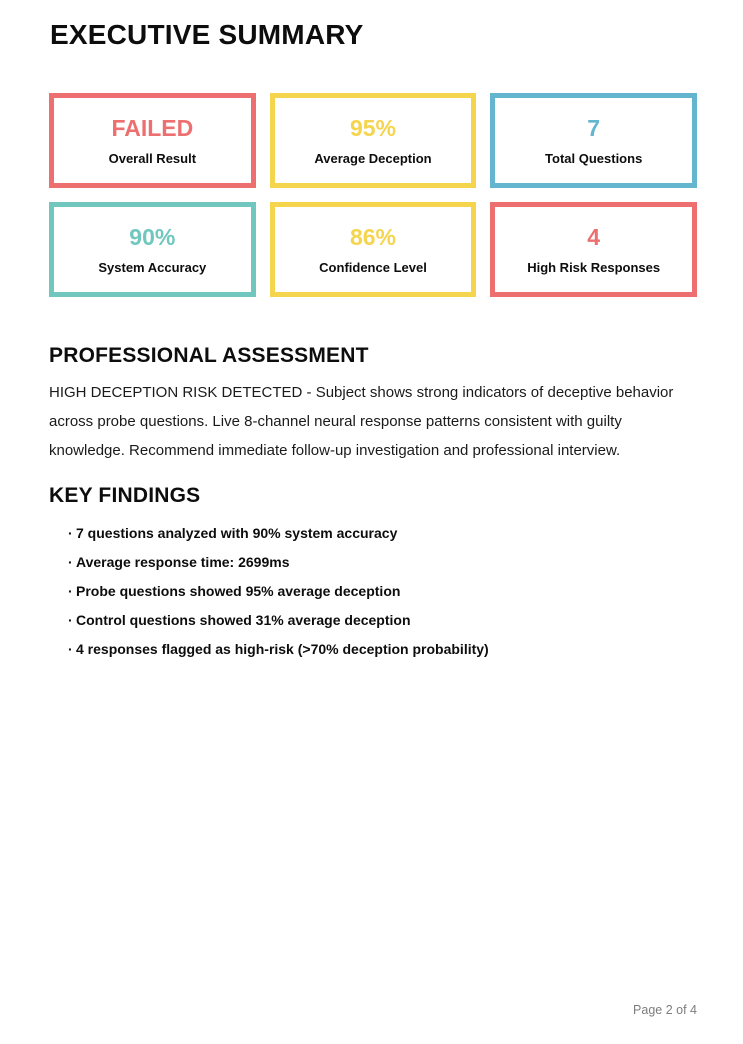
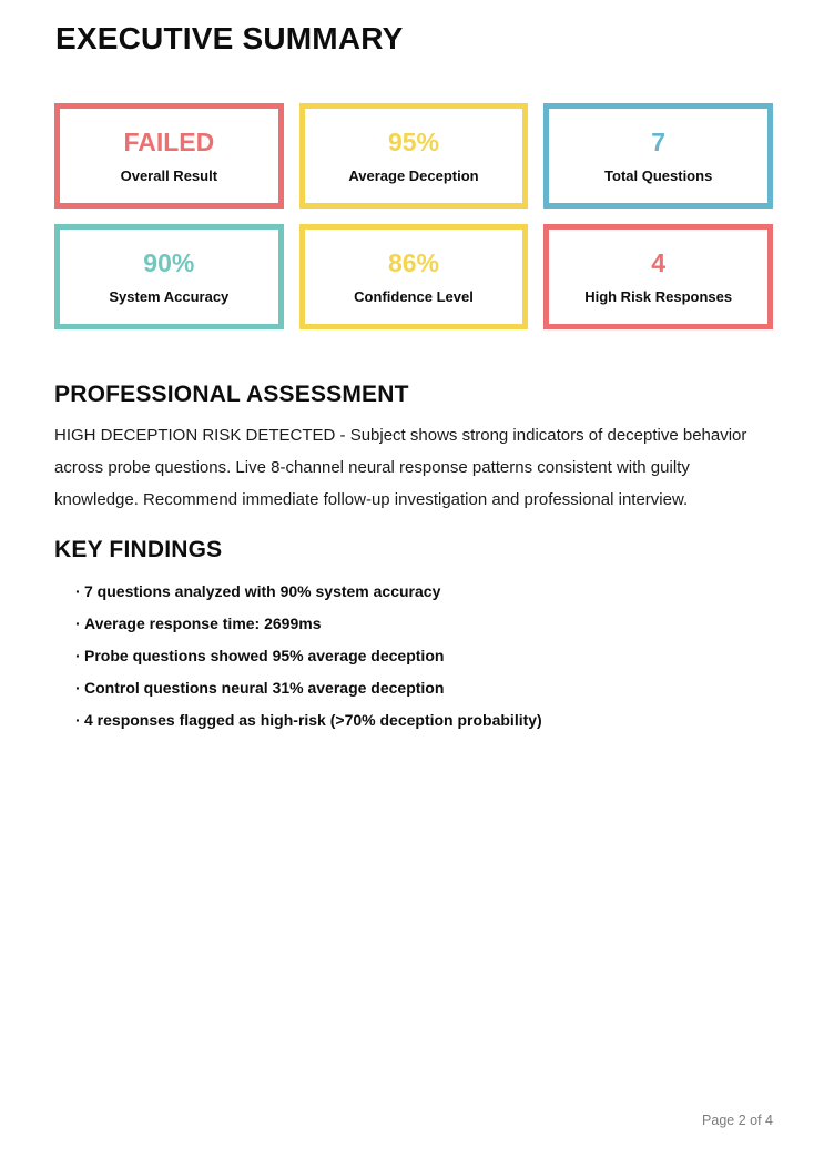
  EXECUTIVE SUMMARY
  FAILED
  Overall Result
  95%
  Average Deception
  7
  Total Questions
  90%
  System Accuracy
  86%
  Confidence Level
  4
  High Risk Responses
  PROFESSIONAL ASSESSMENT
  HIGH DECEPTION RISK DETECTED - Subject shows strong indicators of deceptive behavior across probe questions. Live 8-channel neural response patterns consistent with guilty knowledge. Recommend immediate follow-up investigation and professional interview.
  KEY FINDINGS
  · 7 questions analyzed with 90% system accuracy
  · Average response time: 2699ms
  · Probe questions showed 95% average deception
- · Control questions showed 31% average deception
+ · Control questions neural 31% average deception
  · 4 responses flagged as high-risk (>70% deception probability)
  Page 2 of 4
